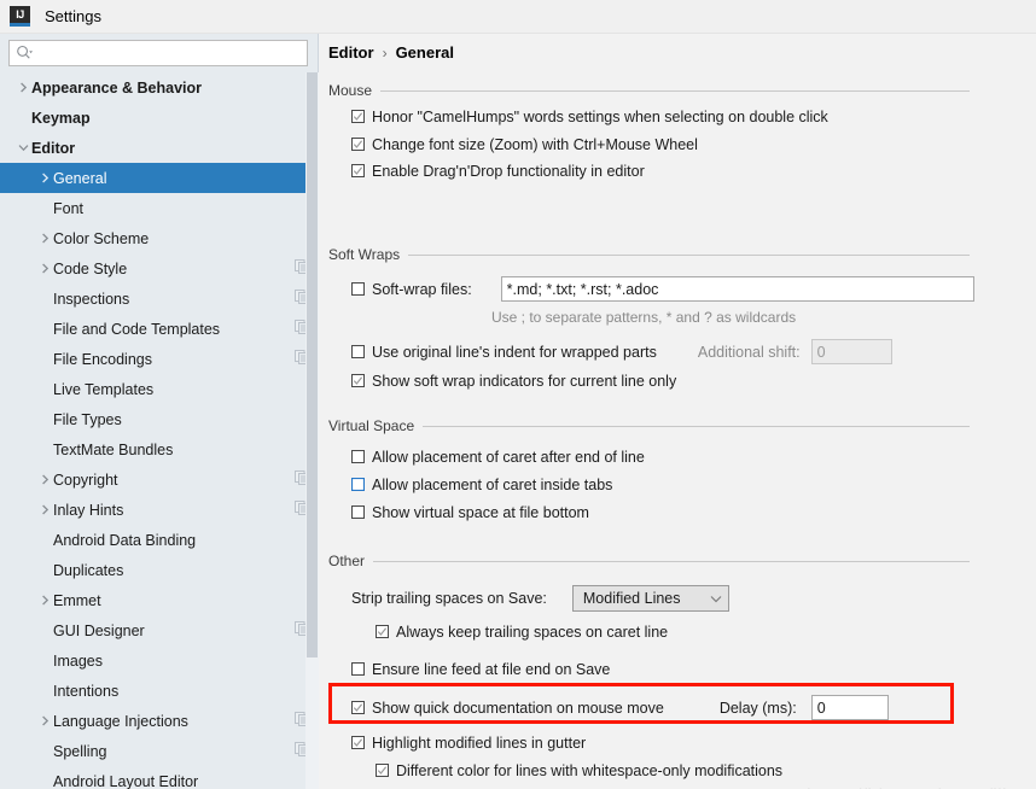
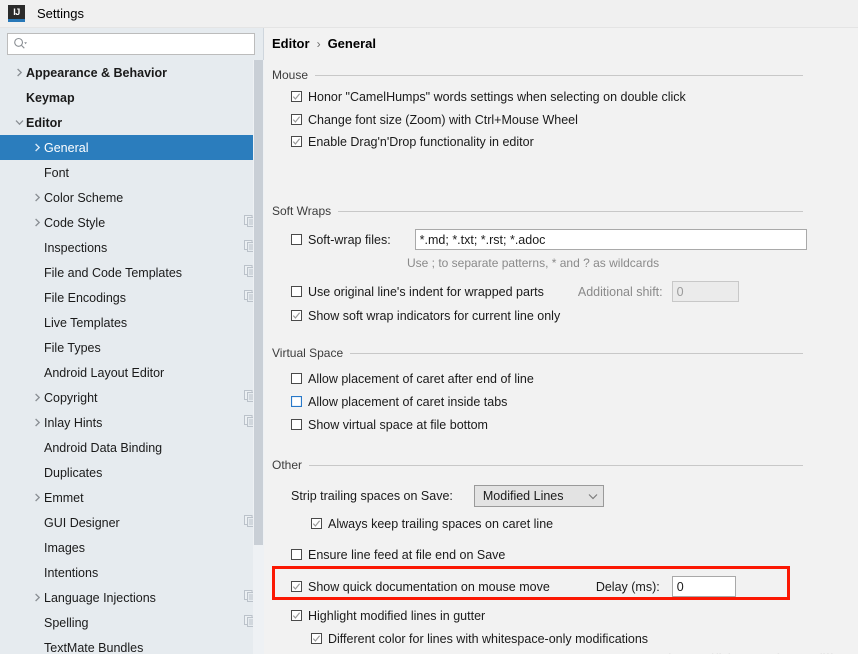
  IJ
  Settings
  Appearance & Behavior
  Keymap
  Editor
  General
  Font
  Color Scheme
  Code Style
  Inspections
  File and Code Templates
  File Encodings
  Live Templates
  File Types
- TextMate Bundles
+ Android Layout Editor
  Copyright
  Inlay Hints
  Android Data Binding
  Duplicates
  Emmet
  GUI Designer
  Images
  Intentions
  Language Injections
  Spelling
- Android Layout Editor
+ TextMate Bundles
  Editor
  ›
  General
  Mouse
  Honor "CamelHumps" words settings when selecting on double click
  Change font size (Zoom) with Ctrl+Mouse Wheel
  Enable Drag'n'Drop functionality in editor
  Soft Wraps
  Soft-wrap files:
  *.md; *.txt; *.rst; *.adoc
  Use ; to separate patterns, * and ? as wildcards
  Use original line's indent for wrapped parts
  Additional shift:
  0
  Show soft wrap indicators for current line only
  Virtual Space
  Allow placement of caret after end of line
  Allow placement of caret inside tabs
  Show virtual space at file bottom
  Other
  Strip trailing spaces on Save:
  Modified Lines
  Always keep trailing spaces on caret line
  Ensure line feed at file end on Save
  Show quick documentation on mouse move
  Delay (ms):
  0
  Highlight modified lines in gutter
  Different color for lines with whitespace-only modifications
